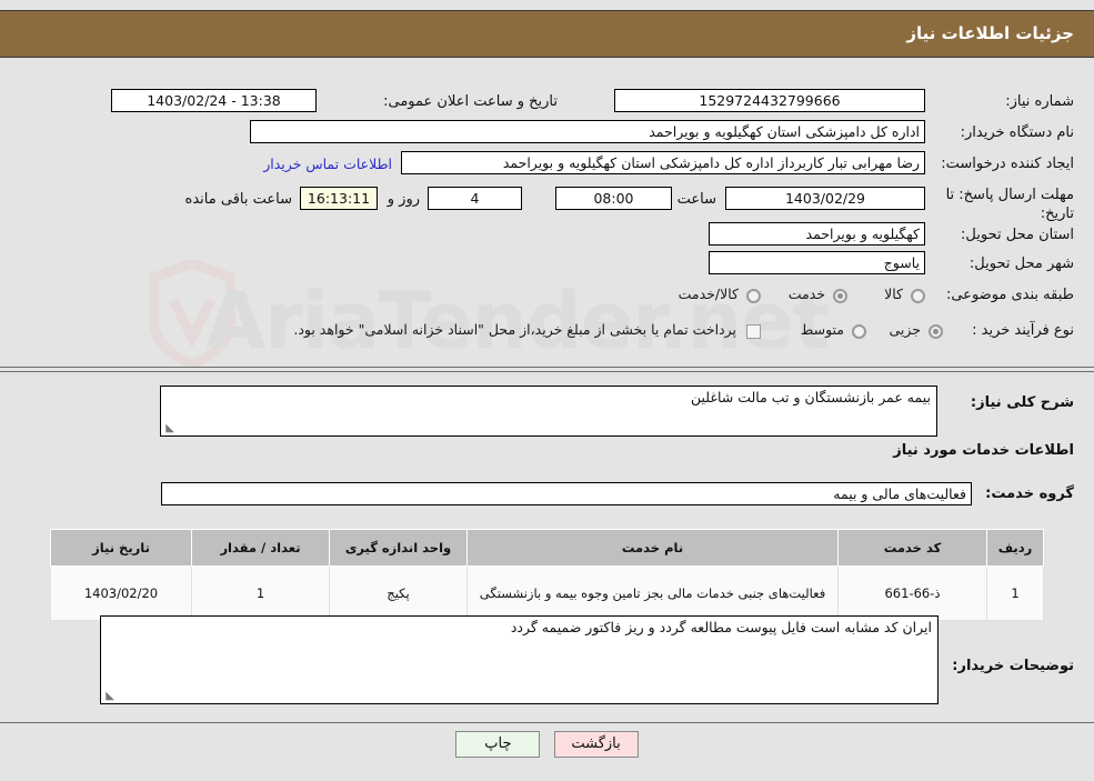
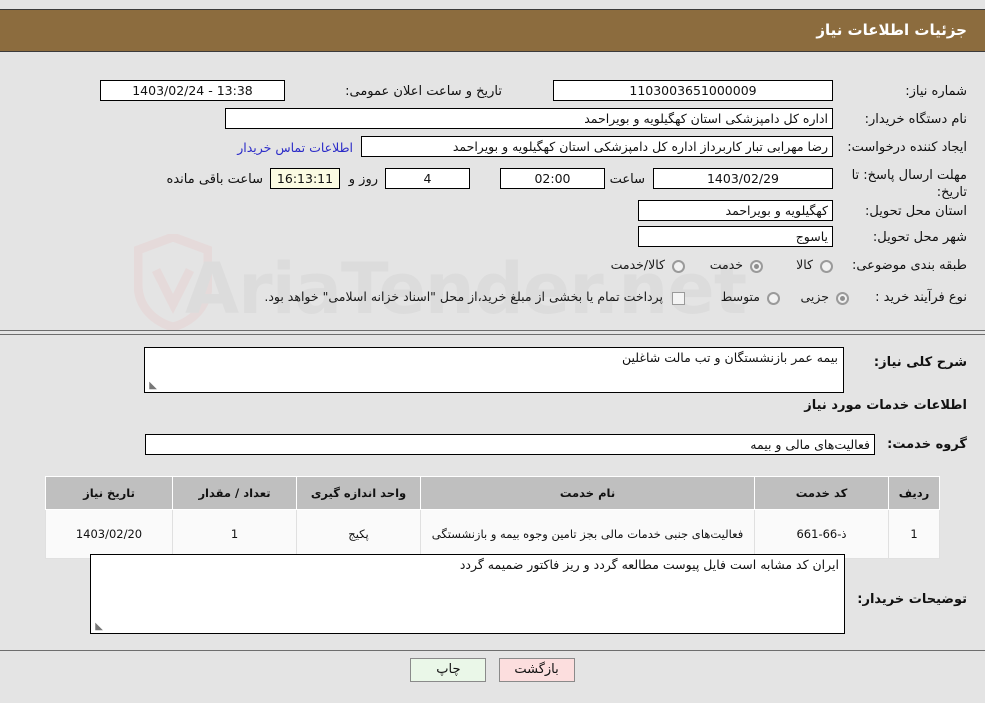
  AriaTender.net
  جزئیات اطلاعات نیاز
  شماره نیاز:
- 1529724432799666
+ 1103003651000009
  تاریخ و ساعت اعلان عمومی:
  13:38 - 1403/02/24
  نام دستگاه خریدار:
  اداره کل دامپزشکی استان کهگیلویه و بویراحمد
  ایجاد کننده درخواست:
  رضا مهرابی تبار کاربرداز اداره کل دامپزشکی استان کهگیلویه و بویراحمد
  اطلاعات تماس خریدار
  مهلت ارسال پاسخ: تا تاریخ:
  1403/02/29
  ساعت
- 08:00
+ 02:00
  4
  روز و
  16:13:11
  ساعت باقی مانده
  استان محل تحویل:
  کهگیلویه و بویراحمد
  شهر محل تحویل:
  یاسوج
  طبقه بندی موضوعی:
  کالا
  خدمت
  کالا/خدمت
  نوع فرآیند خرید :
  جزیی
  متوسط
  پرداخت تمام یا بخشی از مبلغ خرید،از محل "اسناد خزانه اسلامی" خواهد بود.
  شرح کلی نیاز:
  بیمه عمر بازنشستگان و تب مالت شاغلین
  ◣
  اطلاعات خدمات مورد نیاز
  گروه خدمت:
  فعالیت‌های مالی و بیمه
  ردیف	کد خدمت	نام خدمت	واحد اندازه گیری	تعداد / مقدار	تاریخ نیاز
  1	ذ-66-661	فعالیت‌های جنبی خدمات مالی بجز تامین وجوه بیمه و بازنشستگی	پکیج	1	1403/02/20
  توضیحات خریدار:
  ایران کد مشابه است فایل پیوست مطالعه گردد و ریز فاکتور ضمیمه گردد
  ◣
  بازگشت چاپ
